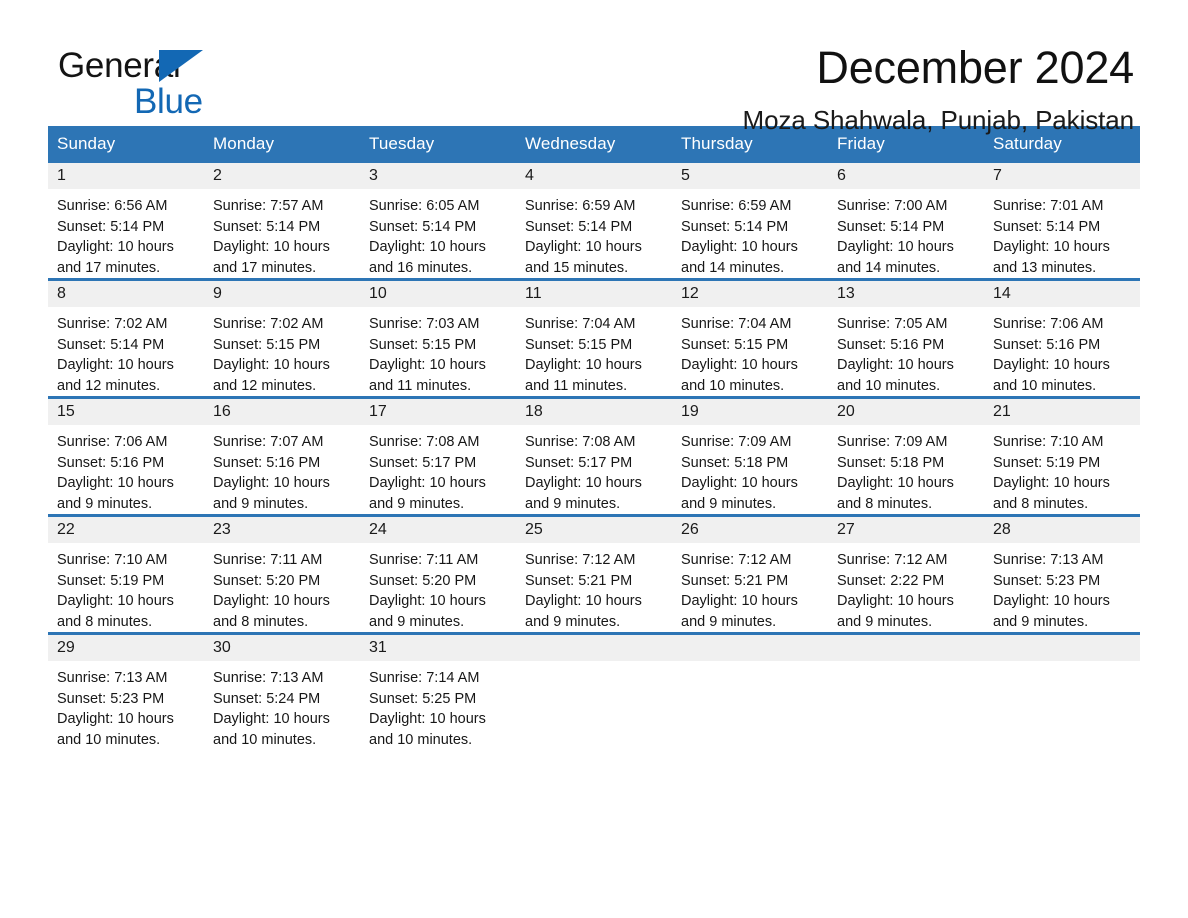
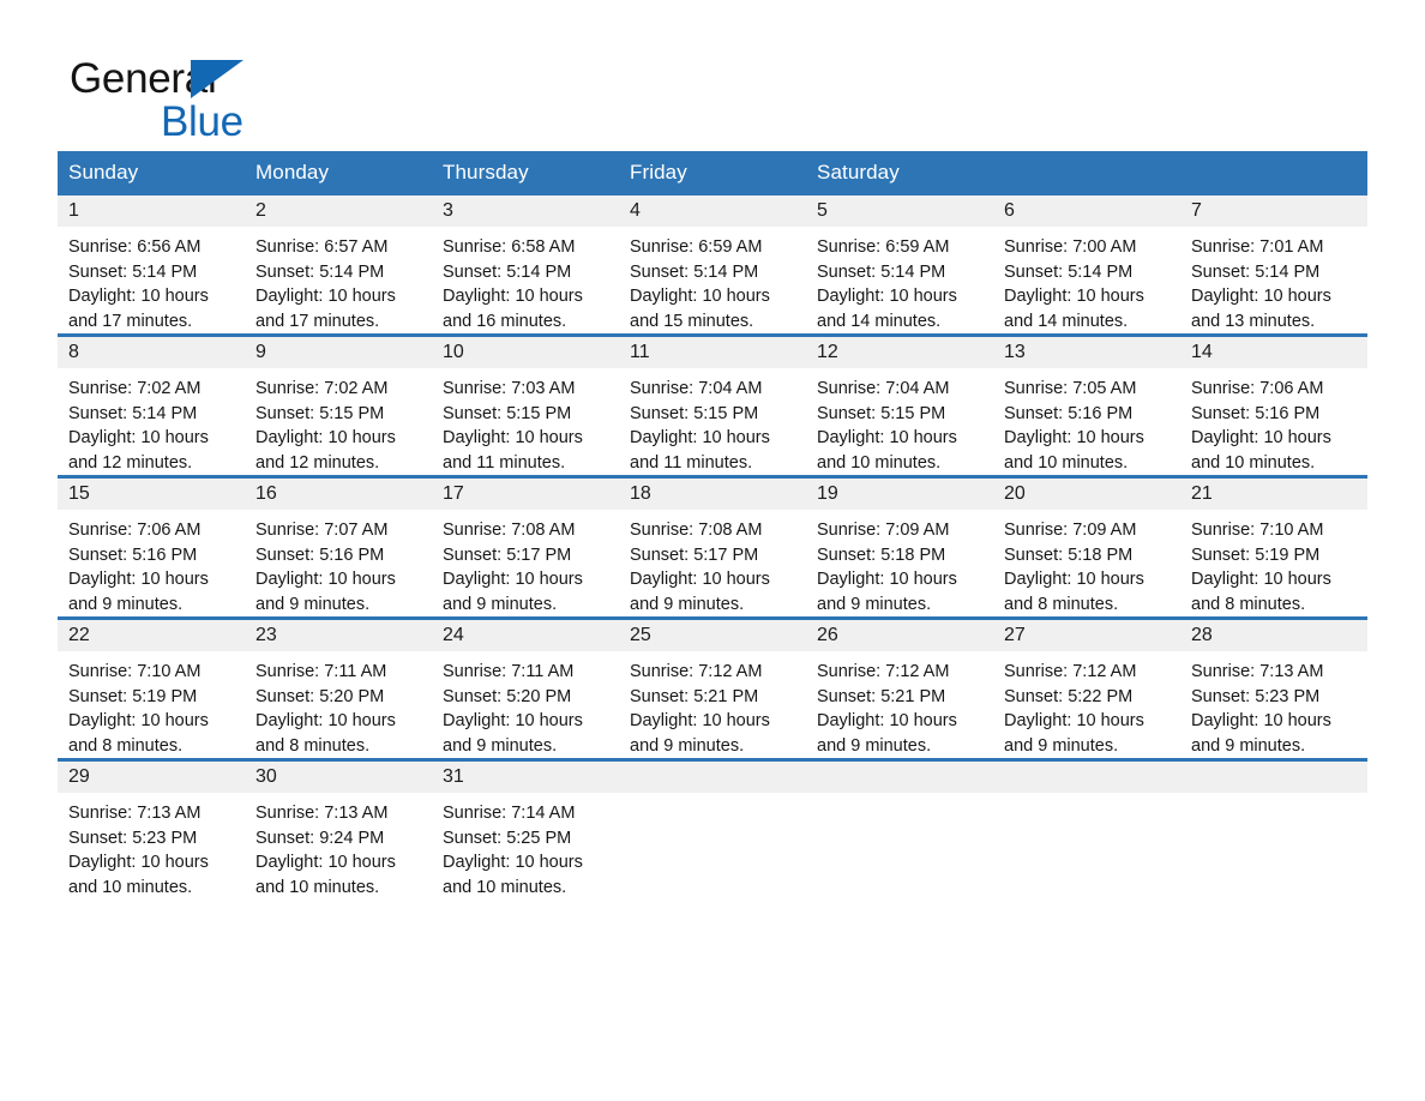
  General
  Blue
- December 2024
- Moza Shahwala, Punjab, Pakistan
  Sunday
  Monday
- Tuesday
- Wednesday
  Thursday
  Friday
  Saturday
  1
  Sunrise: 6:56 AM
  Sunset: 5:14 PM
  Daylight: 10 hours
  and 17 minutes.
  2
- Sunrise: 7:57 AM
+ Sunrise: 6:57 AM
  Sunset: 5:14 PM
  Daylight: 10 hours
  and 17 minutes.
  3
- Sunrise: 6:05 AM
+ Sunrise: 6:58 AM
  Sunset: 5:14 PM
  Daylight: 10 hours
  and 16 minutes.
  4
  Sunrise: 6:59 AM
  Sunset: 5:14 PM
  Daylight: 10 hours
  and 15 minutes.
  5
  Sunrise: 6:59 AM
  Sunset: 5:14 PM
  Daylight: 10 hours
  and 14 minutes.
  6
  Sunrise: 7:00 AM
  Sunset: 5:14 PM
  Daylight: 10 hours
  and 14 minutes.
  7
  Sunrise: 7:01 AM
  Sunset: 5:14 PM
  Daylight: 10 hours
  and 13 minutes.
  8
  Sunrise: 7:02 AM
  Sunset: 5:14 PM
  Daylight: 10 hours
  and 12 minutes.
  9
  Sunrise: 7:02 AM
  Sunset: 5:15 PM
  Daylight: 10 hours
  and 12 minutes.
  10
  Sunrise: 7:03 AM
  Sunset: 5:15 PM
  Daylight: 10 hours
  and 11 minutes.
  11
  Sunrise: 7:04 AM
  Sunset: 5:15 PM
  Daylight: 10 hours
  and 11 minutes.
  12
  Sunrise: 7:04 AM
  Sunset: 5:15 PM
  Daylight: 10 hours
  and 10 minutes.
  13
  Sunrise: 7:05 AM
  Sunset: 5:16 PM
  Daylight: 10 hours
  and 10 minutes.
  14
  Sunrise: 7:06 AM
  Sunset: 5:16 PM
  Daylight: 10 hours
  and 10 minutes.
  15
  Sunrise: 7:06 AM
  Sunset: 5:16 PM
  Daylight: 10 hours
  and 9 minutes.
  16
  Sunrise: 7:07 AM
  Sunset: 5:16 PM
  Daylight: 10 hours
  and 9 minutes.
  17
  Sunrise: 7:08 AM
  Sunset: 5:17 PM
  Daylight: 10 hours
  and 9 minutes.
  18
  Sunrise: 7:08 AM
  Sunset: 5:17 PM
  Daylight: 10 hours
  and 9 minutes.
  19
  Sunrise: 7:09 AM
  Sunset: 5:18 PM
  Daylight: 10 hours
  and 9 minutes.
  20
  Sunrise: 7:09 AM
  Sunset: 5:18 PM
  Daylight: 10 hours
  and 8 minutes.
  21
  Sunrise: 7:10 AM
  Sunset: 5:19 PM
  Daylight: 10 hours
  and 8 minutes.
  22
  Sunrise: 7:10 AM
  Sunset: 5:19 PM
  Daylight: 10 hours
  and 8 minutes.
  23
  Sunrise: 7:11 AM
  Sunset: 5:20 PM
  Daylight: 10 hours
  and 8 minutes.
  24
  Sunrise: 7:11 AM
  Sunset: 5:20 PM
  Daylight: 10 hours
  and 9 minutes.
  25
  Sunrise: 7:12 AM
  Sunset: 5:21 PM
  Daylight: 10 hours
  and 9 minutes.
  26
  Sunrise: 7:12 AM
  Sunset: 5:21 PM
  Daylight: 10 hours
  and 9 minutes.
  27
  Sunrise: 7:12 AM
- Sunset: 2:22 PM
+ Sunset: 5:22 PM
  Daylight: 10 hours
  and 9 minutes.
  28
  Sunrise: 7:13 AM
  Sunset: 5:23 PM
  Daylight: 10 hours
  and 9 minutes.
  29
  Sunrise: 7:13 AM
  Sunset: 5:23 PM
  Daylight: 10 hours
  and 10 minutes.
  30
  Sunrise: 7:13 AM
- Sunset: 5:24 PM
+ Sunset: 9:24 PM
  Daylight: 10 hours
  and 10 minutes.
  31
  Sunrise: 7:14 AM
  Sunset: 5:25 PM
  Daylight: 10 hours
  and 10 minutes.
